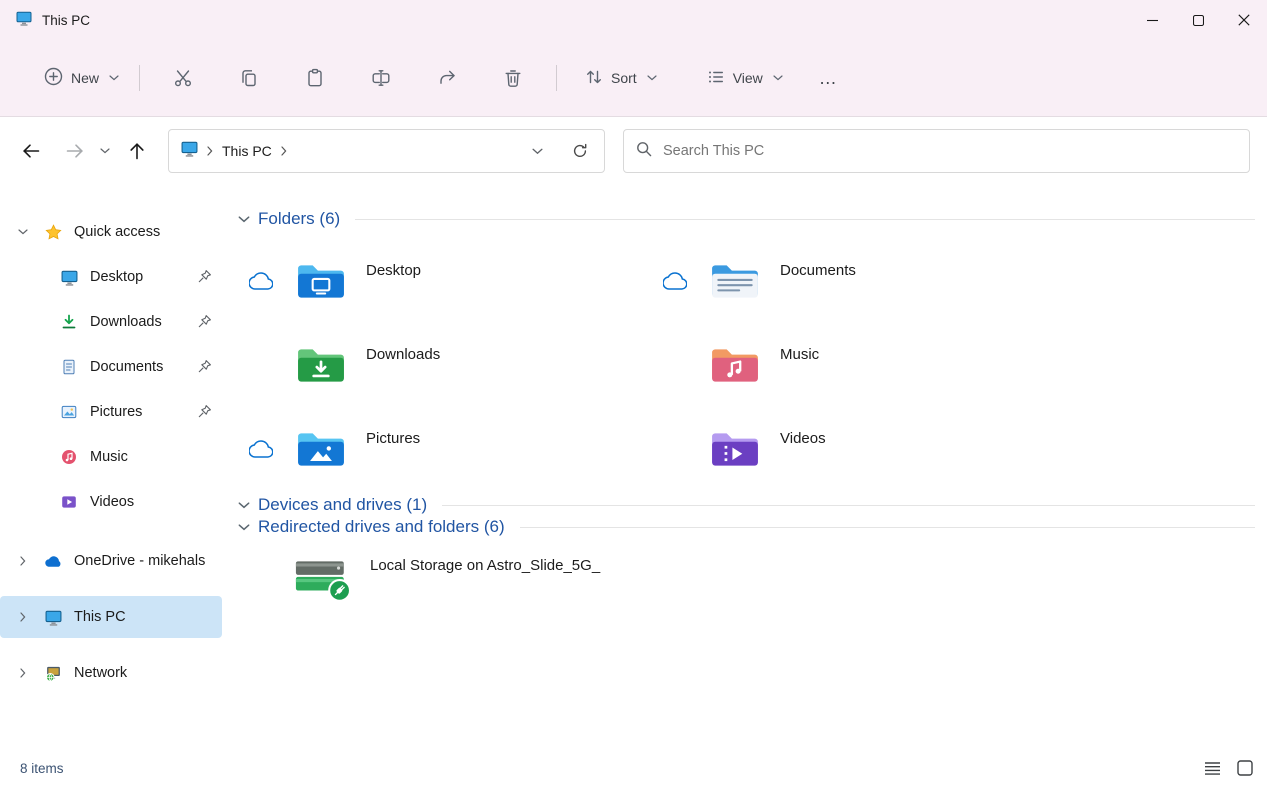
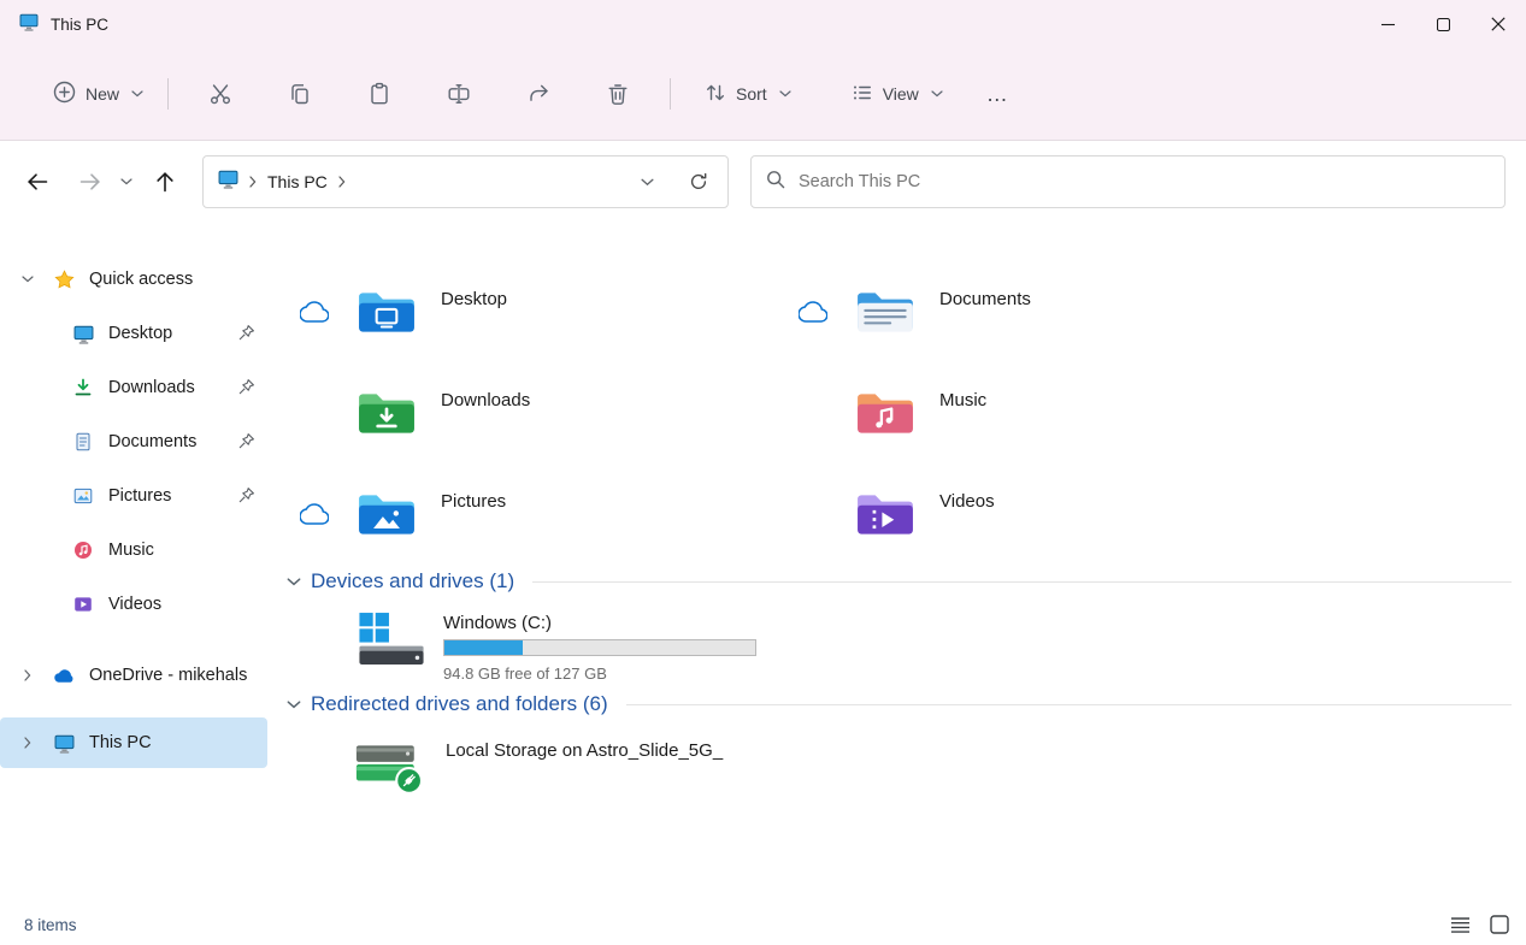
  This PC
  New
  Sort
  View
  …
  This PC
  Search This PC
  Quick access
  Desktop
  Downloads
  Documents
  Pictures
  Music
  Videos
  OneDrive - mikehals
  This PC
- Network
- Folders (6)
  Desktop
  Documents
  Downloads
  Music
  Pictures
  Videos
  Devices and drives (1)
+ Windows (C:)
+ 94.8 GB free of 127 GB
  Redirected drives and folders (6)
  Local Storage on Astro_Slide_5G_
  8 items
